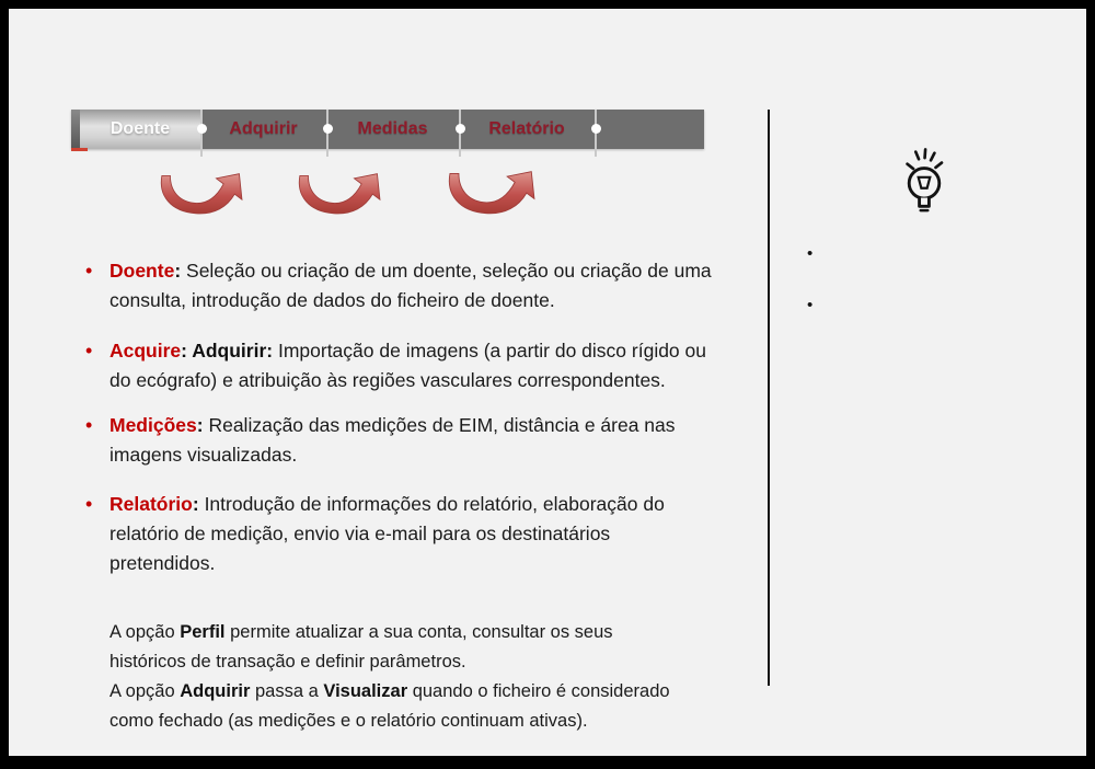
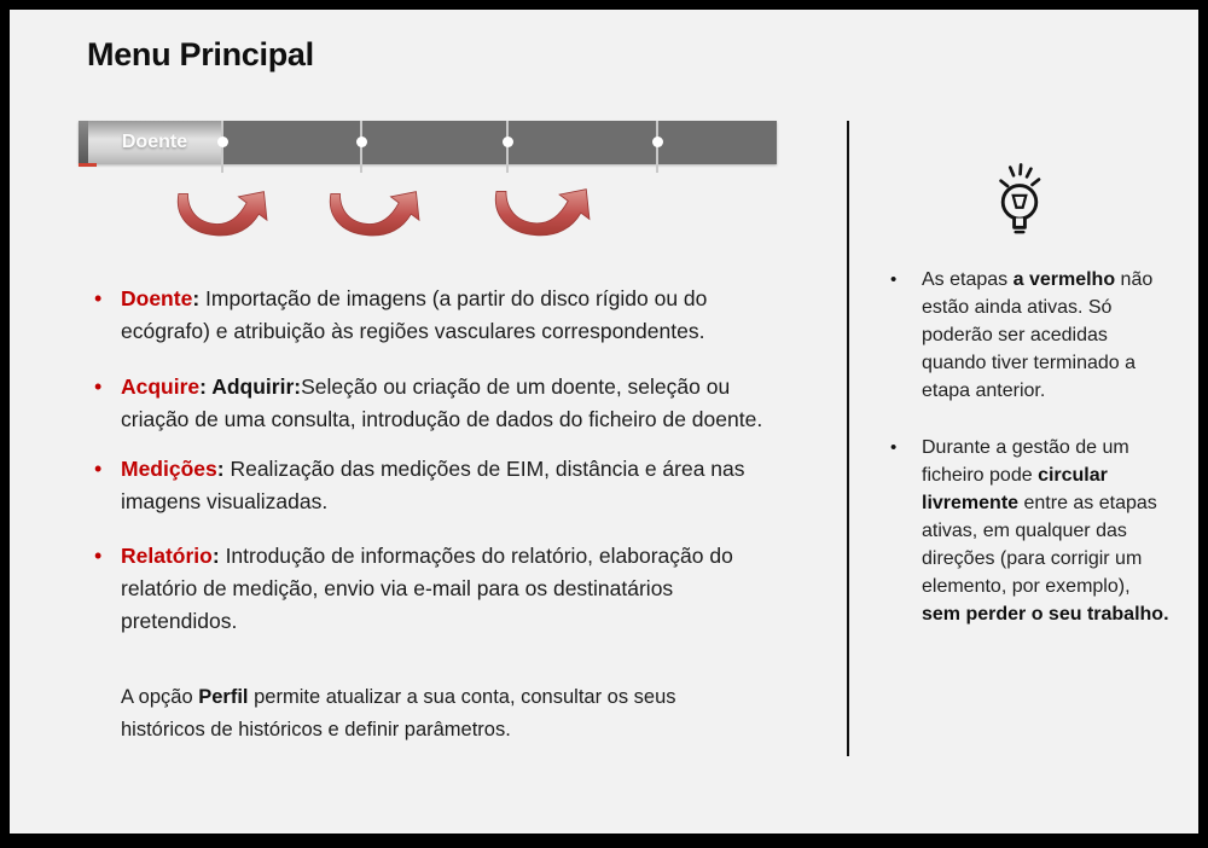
+ Menu Principal
  Doente
- Adquirir
- Medidas
- Relatório
  •
- Doente: Seleção ou criação de um doente, seleção ou criação de uma consulta, introdução de dados do ficheiro de doente.
+ Doente: Importação de imagens (a partir do disco rígido ou do ecógrafo) e atribuição às regiões vasculares correspondentes.
  •
- Acquire: Adquirir: Importação de imagens (a partir do disco rígido ou do ecógrafo) e atribuição às regiões vasculares correspondentes.
+ Acquire: Adquirir:Seleção ou criação de um doente, seleção ou criação de uma consulta, introdução de dados do ficheiro de doente.
  •
  Medições: Realização das medições de EIM, distância e área nas imagens visualizadas.
  •
  Relatório: Introdução de informações do relatório, elaboração do relatório de medição, envio via e-mail para os destinatários pretendidos.
- A opção Perfil permite atualizar a sua conta, consultar os seus históricos de transação e definir parâmetros.
+ A opção Perfil permite atualizar a sua conta, consultar os seus históricos de históricos e definir parâmetros.
- A opção Adquirir passa a Visualizar quando o ficheiro é considerado como fechado (as medições e o relatório continuam ativas).
  •
+ As etapas a vermelho não estão ainda ativas. Só poderão ser acedidas quando tiver terminado a etapa anterior.
  •
+ Durante a gestão de um ficheiro pode circular livremente entre as etapas ativas, em qualquer das direções (para corrigir um elemento, por exemplo), sem perder o seu trabalho.
